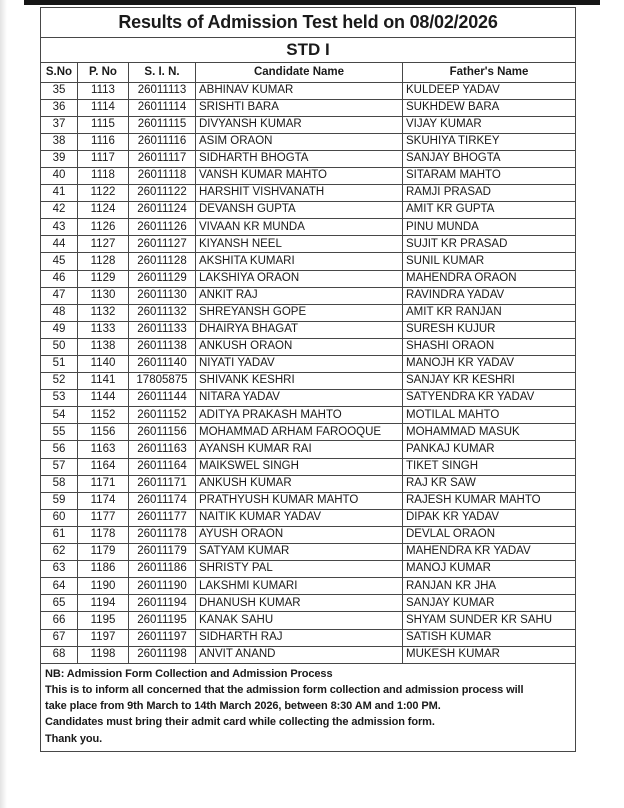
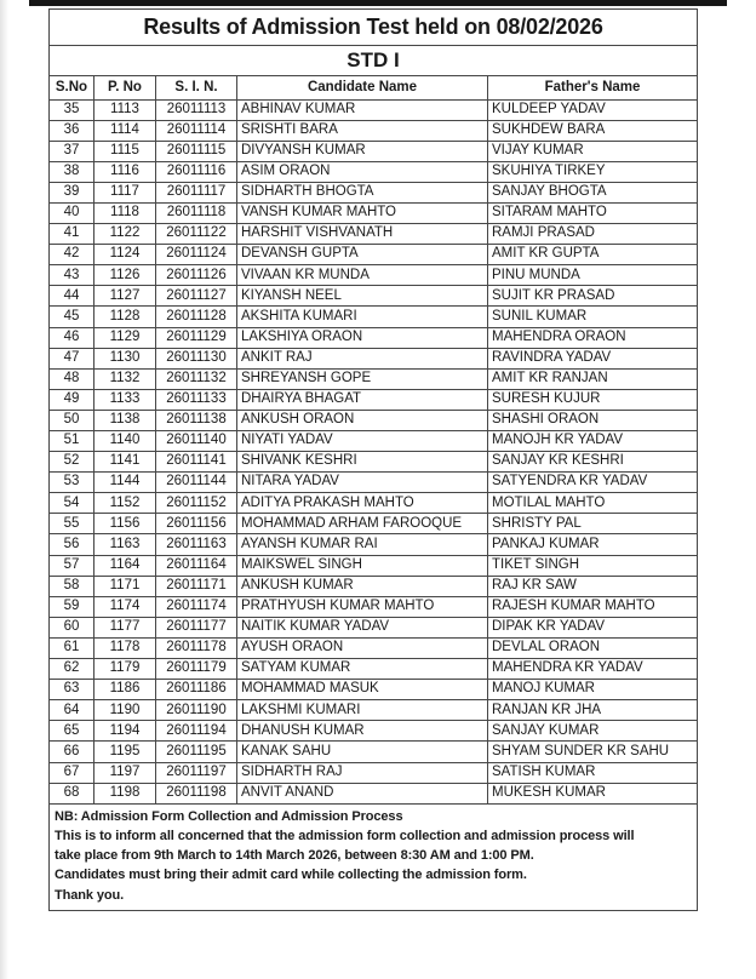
  Results of Admission Test held on 08/02/2026
  STD I
  S.No	P. No	S. I. N.	Candidate Name	Father's Name
  35	1113	26011113	ABHINAV KUMAR	KULDEEP YADAV
  36	1114	26011114	SRISHTI BARA	SUKHDEW BARA
  37	1115	26011115	DIVYANSH KUMAR	VIJAY KUMAR
  38	1116	26011116	ASIM ORAON	SKUHIYA TIRKEY
  39	1117	26011117	SIDHARTH BHOGTA	SANJAY BHOGTA
  40	1118	26011118	VANSH KUMAR MAHTO	SITARAM MAHTO
  41	1122	26011122	HARSHIT VISHVANATH	RAMJI PRASAD
  42	1124	26011124	DEVANSH GUPTA	AMIT KR GUPTA
  43	1126	26011126	VIVAAN KR MUNDA	PINU MUNDA
  44	1127	26011127	KIYANSH NEEL	SUJIT KR PRASAD
  45	1128	26011128	AKSHITA KUMARI	SUNIL KUMAR
  46	1129	26011129	LAKSHIYA ORAON	MAHENDRA ORAON
  47	1130	26011130	ANKIT RAJ	RAVINDRA YADAV
  48	1132	26011132	SHREYANSH GOPE	AMIT KR RANJAN
  49	1133	26011133	DHAIRYA BHAGAT	SURESH KUJUR
  50	1138	26011138	ANKUSH ORAON	SHASHI ORAON
  51	1140	26011140	NIYATI YADAV	MANOJH KR YADAV
- 52	1141	17805875	SHIVANK KESHRI	SANJAY KR KESHRI
+ 52	1141	26011141	SHIVANK KESHRI	SANJAY KR KESHRI
  53	1144	26011144	NITARA YADAV	SATYENDRA KR YADAV
  54	1152	26011152	ADITYA PRAKASH MAHTO	MOTILAL MAHTO
- 55	1156	26011156	MOHAMMAD ARHAM FAROOQUE	MOHAMMAD MASUK
+ 55	1156	26011156	MOHAMMAD ARHAM FAROOQUE	SHRISTY PAL
  56	1163	26011163	AYANSH KUMAR RAI	PANKAJ KUMAR
  57	1164	26011164	MAIKSWEL SINGH	TIKET SINGH
  58	1171	26011171	ANKUSH KUMAR	RAJ KR SAW
  59	1174	26011174	PRATHYUSH KUMAR MAHTO	RAJESH KUMAR MAHTO
  60	1177	26011177	NAITIK KUMAR YADAV	DIPAK KR YADAV
  61	1178	26011178	AYUSH ORAON	DEVLAL ORAON
  62	1179	26011179	SATYAM KUMAR	MAHENDRA KR YADAV
- 63	1186	26011186	SHRISTY PAL	MANOJ KUMAR
+ 63	1186	26011186	MOHAMMAD MASUK	MANOJ KUMAR
  64	1190	26011190	LAKSHMI KUMARI	RANJAN KR JHA
  65	1194	26011194	DHANUSH KUMAR	SANJAY KUMAR
  66	1195	26011195	KANAK SAHU	SHYAM SUNDER KR SAHU
  67	1197	26011197	SIDHARTH RAJ	SATISH KUMAR
  68	1198	26011198	ANVIT ANAND	MUKESH KUMAR
  NB: Admission Form Collection and Admission ProcessThis is to inform all concerned that the admission form collection and admission process willtake place from 9th March to 14th March 2026, between 8:30 AM and 1:00 PM.Candidates must bring their admit card while collecting the admission form.Thank you.
